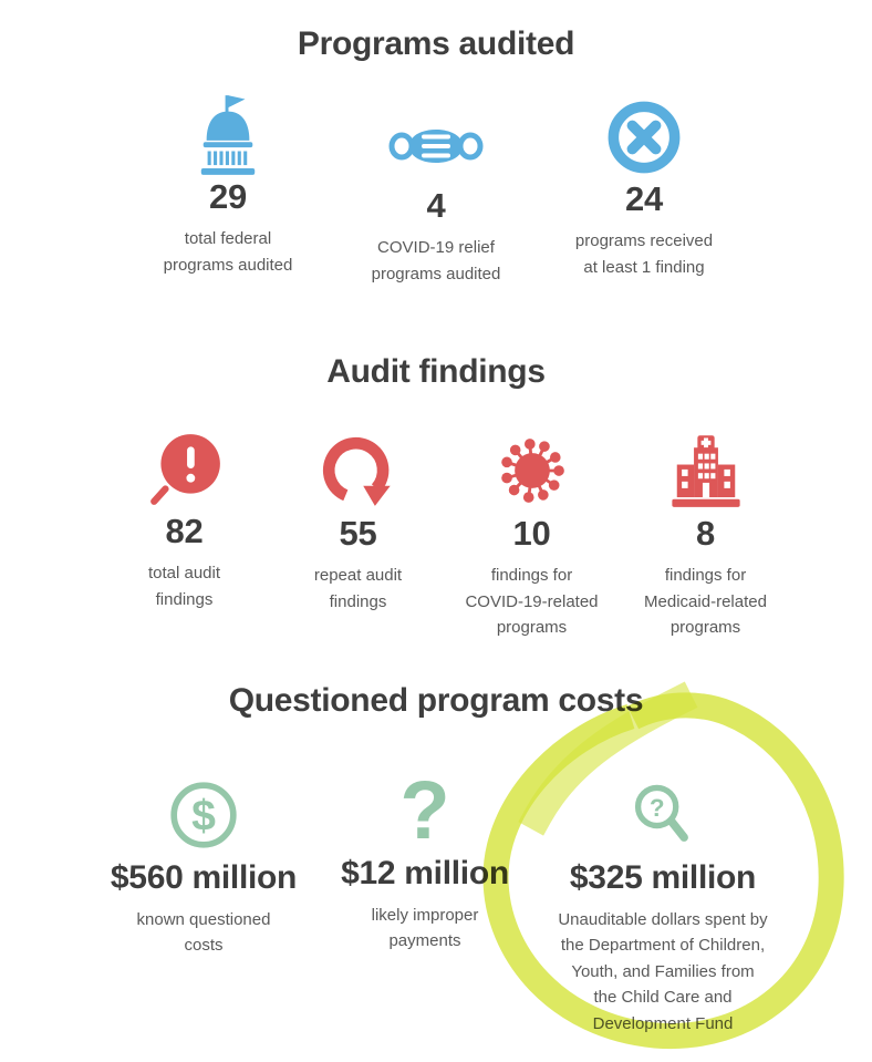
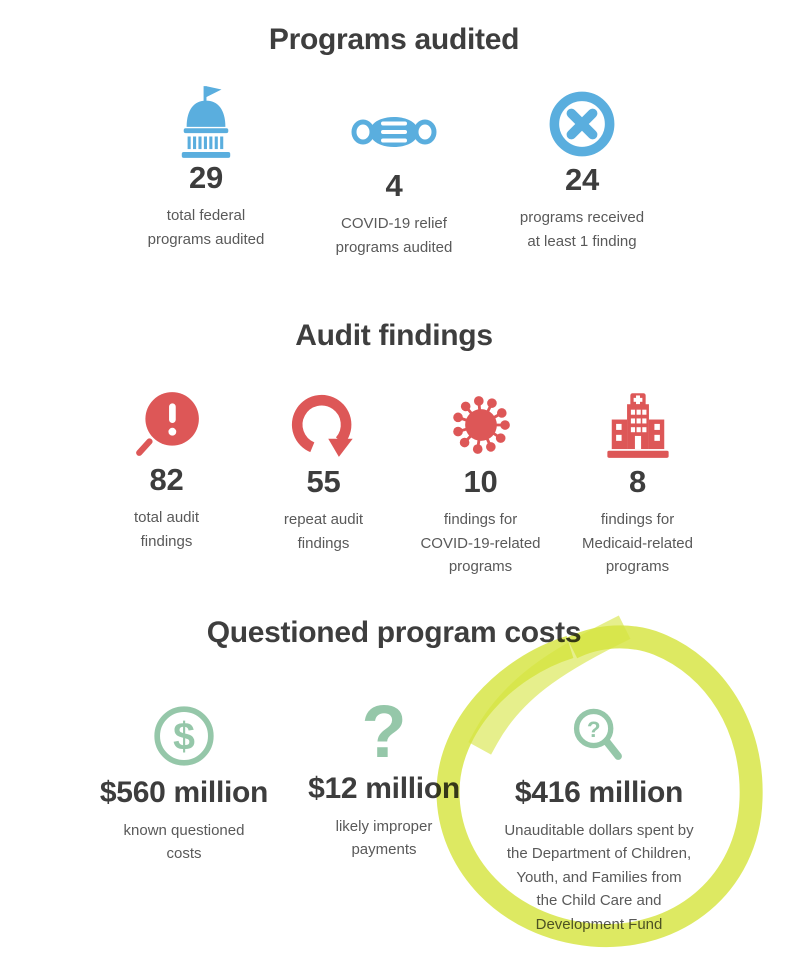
  Programs audited
  29
  total federal
  programs audited
  4
  COVID-19 relief
  programs audited
  24
  programs received
  at least 1 finding
  Audit findings
  82
  total audit
  findings
  55
  repeat audit
  findings
  10
  findings for
  COVID-19-related
  programs
  8
  findings for
  Medicaid-related
  programs
  Questioned program costs
  $
  $560 million
  known questioned
  costs
  ?
  $12 million
  likely improper
  payments
  ?
- $325 million
+ $416 million
  Unauditable dollars spent by
  the Department of Children,
  Youth, and Families from
  the Child Care and
  Development Fund
